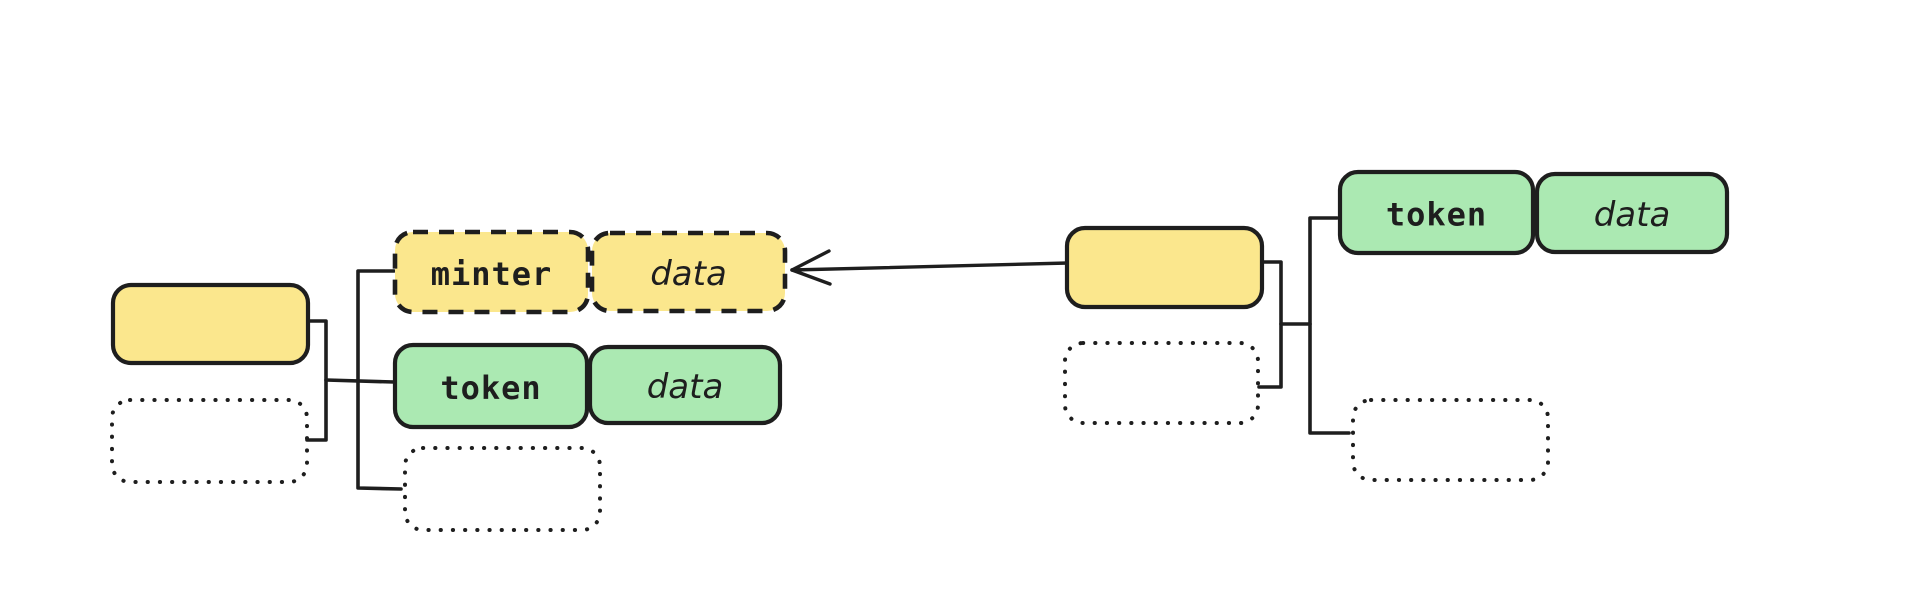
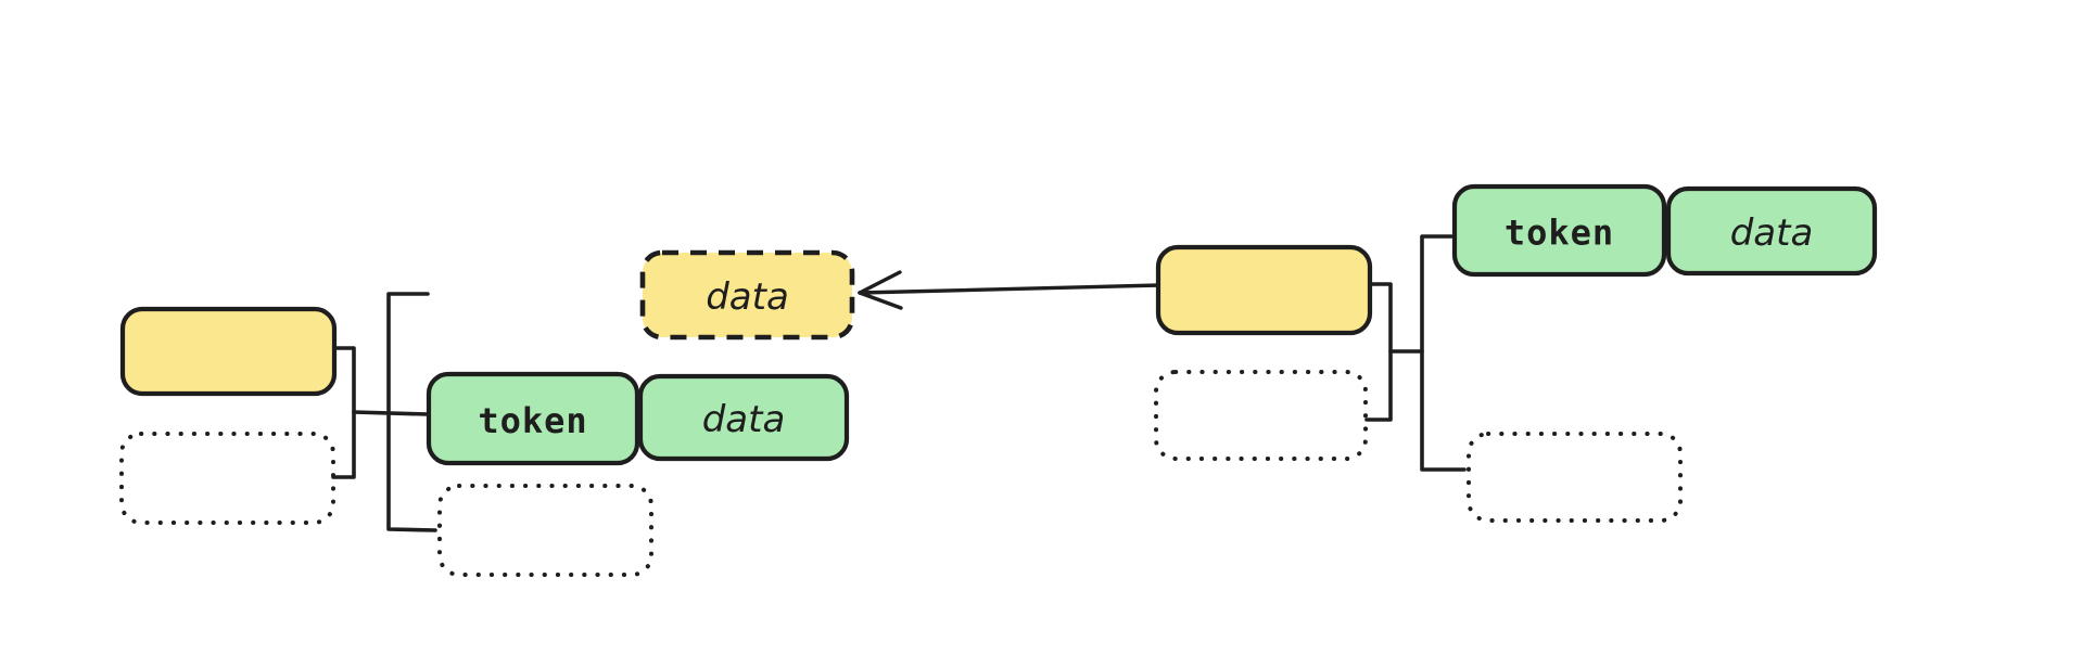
- minter
  data
  token
  data
  token
  data
